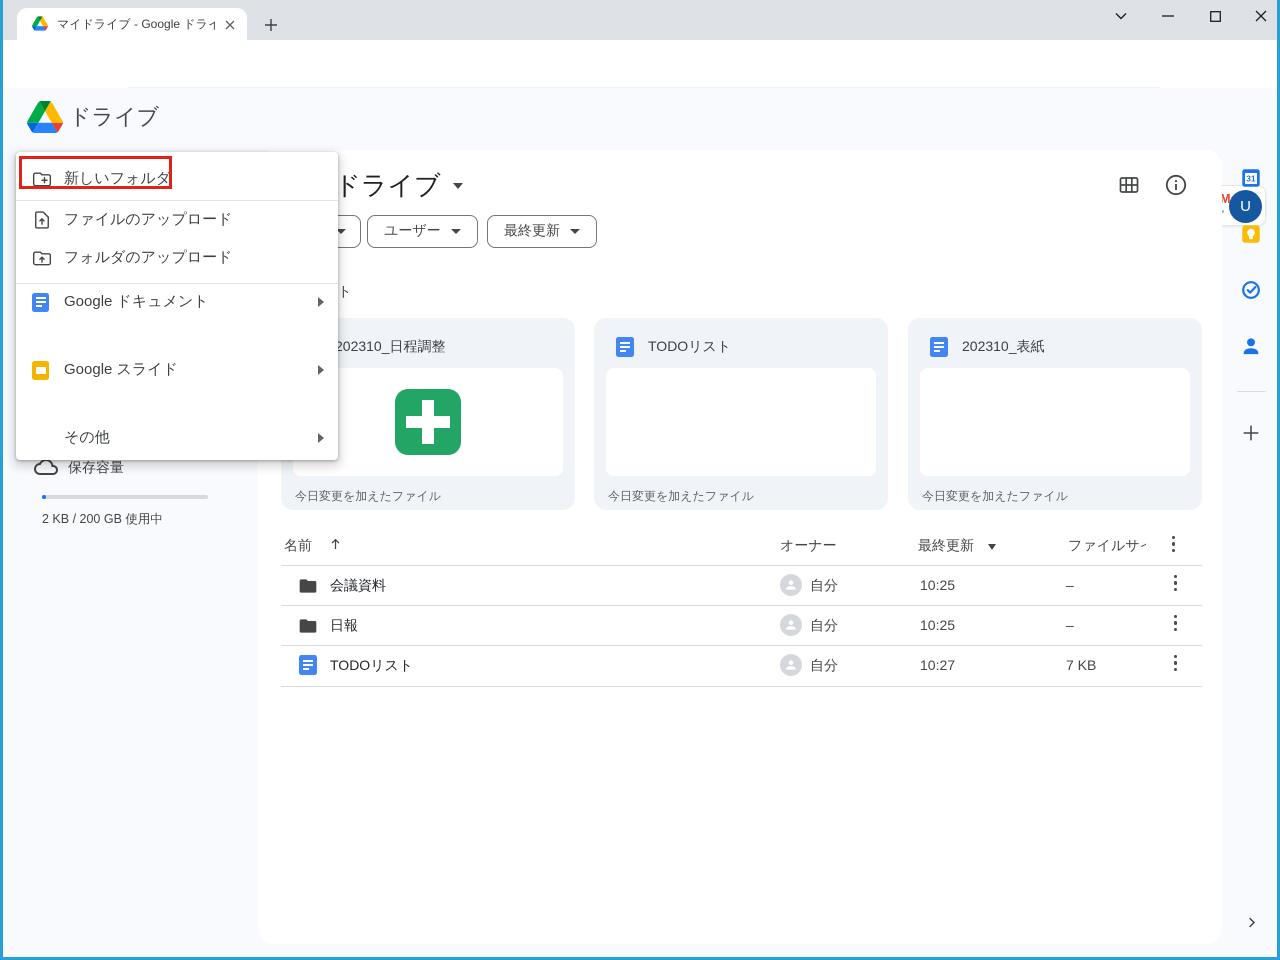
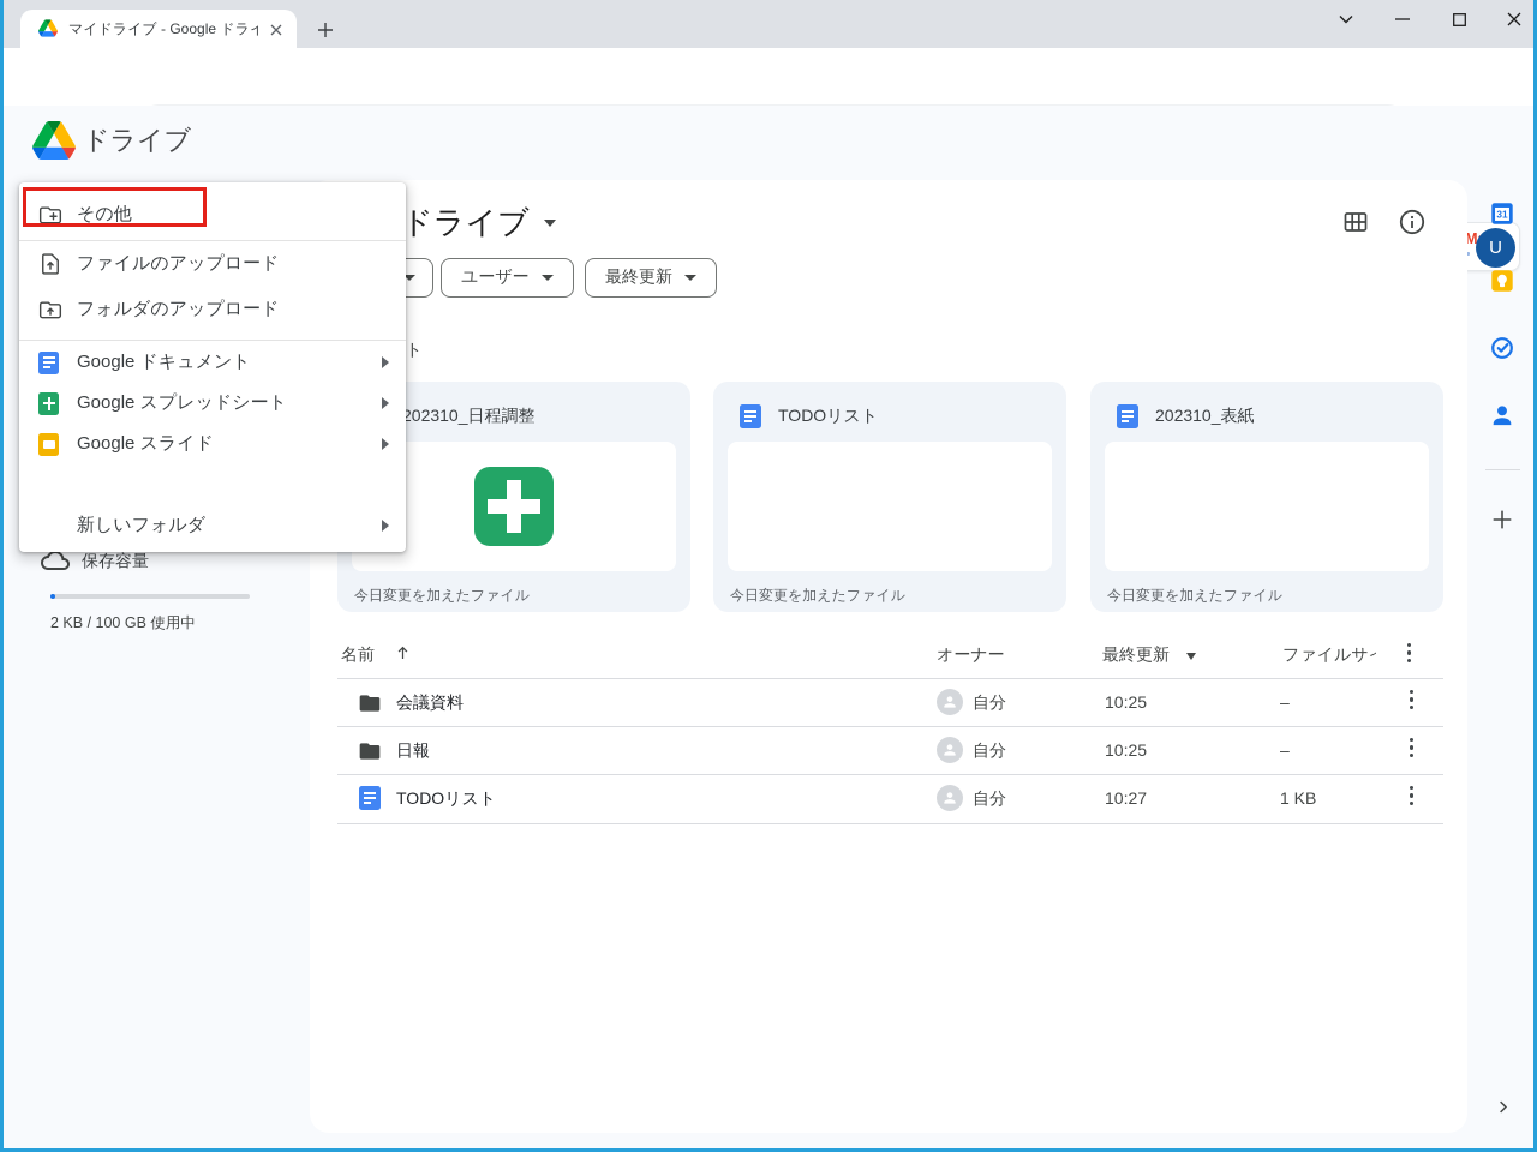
  マイドライブ - Google ドライ
  ドライブ
  U
  ユーザー
  最終更新
  202310_日程調整
  今日変更を加えたファイル
  TODOリスト
  今日変更を加えたファイル
  202310_表紙
  今日変更を加えたファイル
  名前
  オーナー
  最終更新
  ファイルサ
  会議資料
  自分
  10:25
  –
  日報
  自分
  10:25
  –
  TODOリスト
  自分
  10:27
- 7 KB
+ 1 KB
  31
  保存容量
- 2 KB / 200 GB 使用中
+ 2 KB / 100 GB 使用中
- 新しいフォルダ
+ その他
  ファイルのアップロード
  フォルダのアップロード
  Google ドキュメント
+ Google スプレッドシート
  Google スライド
- その他
+ 新しいフォルダ
